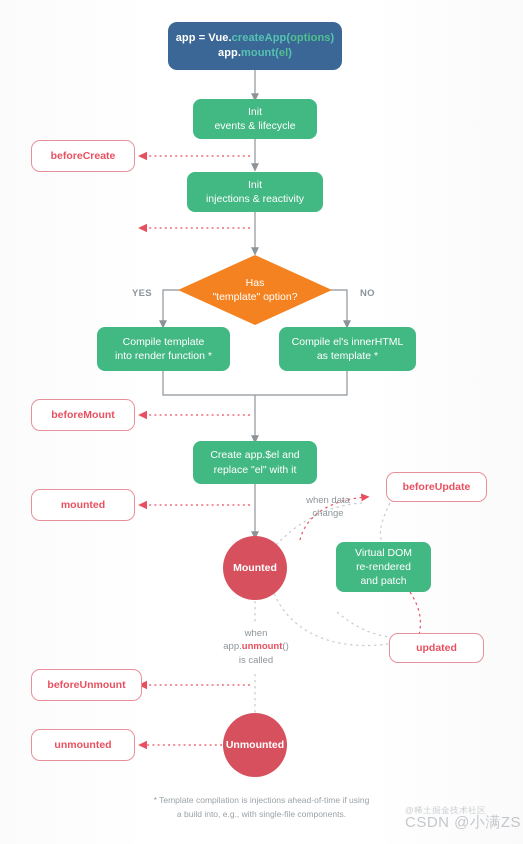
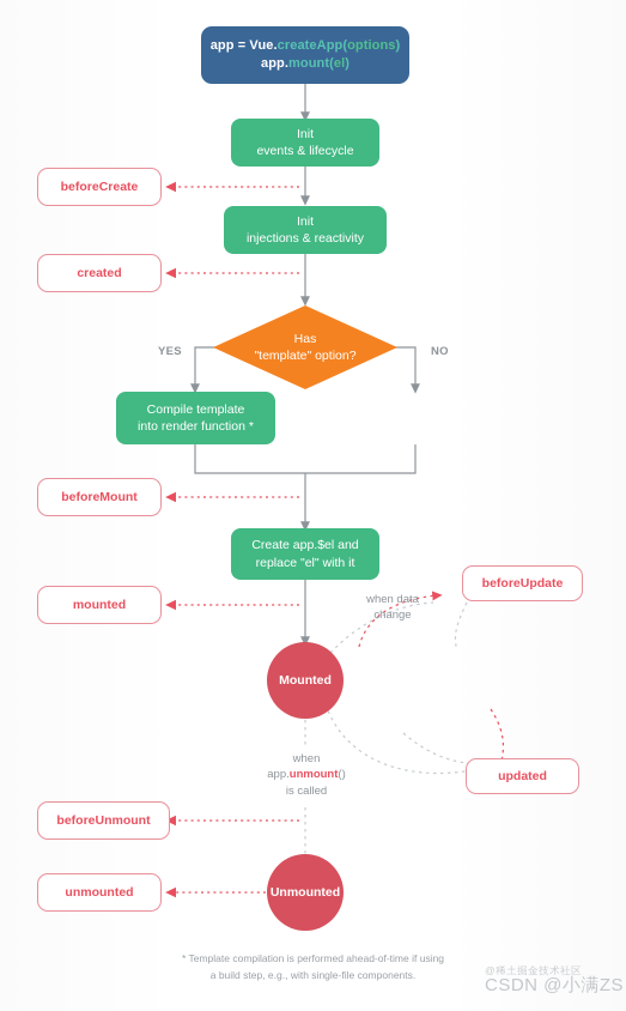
  app = Vue.createApp(options)
  app.mount(el)
  Init
  events & lifecycle
  beforeCreate
  Init
  injections & reactivity
+ created
  Has
  "template" option?
  YES
  NO
  Compile template
  into render function *
- Compile el's innerHTML
- as template *
  beforeMount
  Create app.$el and
  replace "el" with it
  beforeUpdate
  mounted
  when data
  change
  Mounted
- Virtual DOM
- re-rendered
- and patch
  updated
  when
  app.unmount()
  is called
  beforeUnmount
  unmounted
  Unmounted
- * Template compilation is injections ahead-of-time if using
+ * Template compilation is performed ahead-of-time if using
- a build into, e.g., with single-file components.
+ a build step, e.g., with single-file components.
  @稀土掘金技术社区
  CSDN @小满ZS
